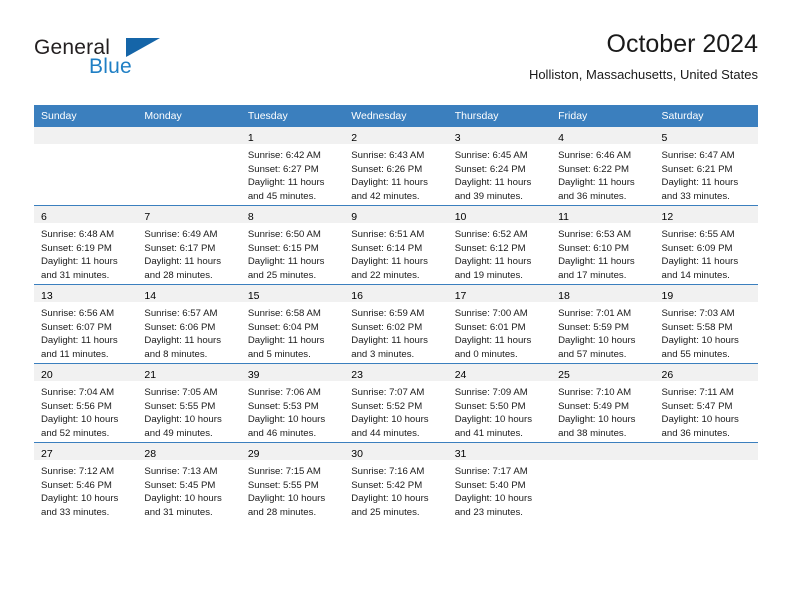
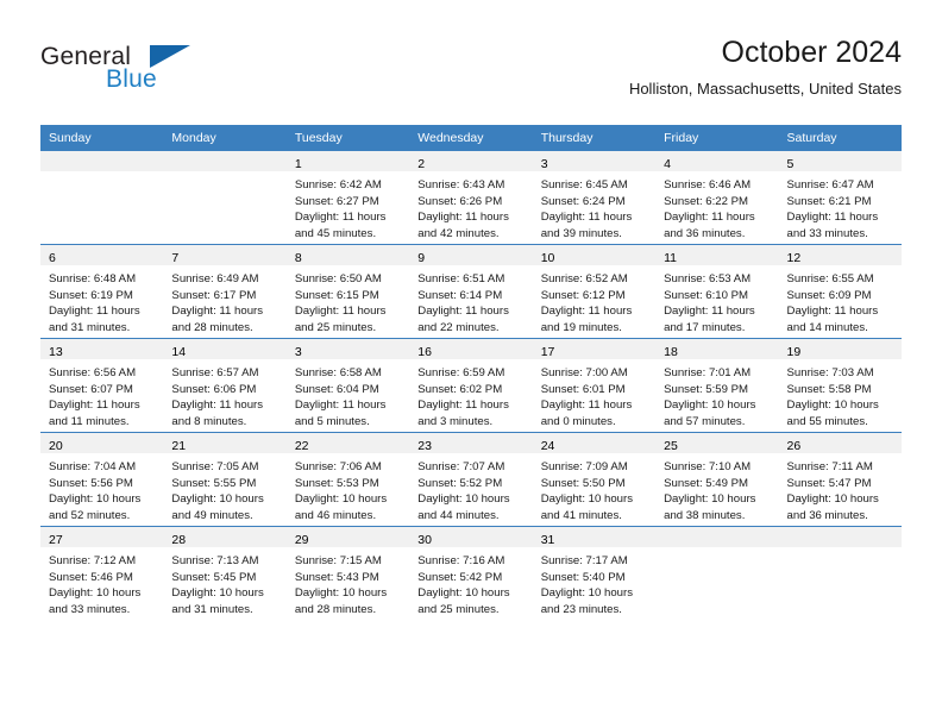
  General
  Blue
  October 2024
  Holliston, Massachusetts, United States
  Sunday	Monday	Tuesday	Wednesday	Thursday	Friday	Saturday
  		1Sunrise: 6:42 AMSunset: 6:27 PMDaylight: 11 hoursand 45 minutes.	2Sunrise: 6:43 AMSunset: 6:26 PMDaylight: 11 hoursand 42 minutes.	3Sunrise: 6:45 AMSunset: 6:24 PMDaylight: 11 hoursand 39 minutes.	4Sunrise: 6:46 AMSunset: 6:22 PMDaylight: 11 hoursand 36 minutes.	5Sunrise: 6:47 AMSunset: 6:21 PMDaylight: 11 hoursand 33 minutes.
  6Sunrise: 6:48 AMSunset: 6:19 PMDaylight: 11 hoursand 31 minutes.	7Sunrise: 6:49 AMSunset: 6:17 PMDaylight: 11 hoursand 28 minutes.	8Sunrise: 6:50 AMSunset: 6:15 PMDaylight: 11 hoursand 25 minutes.	9Sunrise: 6:51 AMSunset: 6:14 PMDaylight: 11 hoursand 22 minutes.	10Sunrise: 6:52 AMSunset: 6:12 PMDaylight: 11 hoursand 19 minutes.	11Sunrise: 6:53 AMSunset: 6:10 PMDaylight: 11 hoursand 17 minutes.	12Sunrise: 6:55 AMSunset: 6:09 PMDaylight: 11 hoursand 14 minutes.
- 13Sunrise: 6:56 AMSunset: 6:07 PMDaylight: 11 hoursand 11 minutes.	14Sunrise: 6:57 AMSunset: 6:06 PMDaylight: 11 hoursand 8 minutes.	15Sunrise: 6:58 AMSunset: 6:04 PMDaylight: 11 hoursand 5 minutes.	16Sunrise: 6:59 AMSunset: 6:02 PMDaylight: 11 hoursand 3 minutes.	17Sunrise: 7:00 AMSunset: 6:01 PMDaylight: 11 hoursand 0 minutes.	18Sunrise: 7:01 AMSunset: 5:59 PMDaylight: 10 hoursand 57 minutes.	19Sunrise: 7:03 AMSunset: 5:58 PMDaylight: 10 hoursand 55 minutes.
+ 13Sunrise: 6:56 AMSunset: 6:07 PMDaylight: 11 hoursand 11 minutes.	14Sunrise: 6:57 AMSunset: 6:06 PMDaylight: 11 hoursand 8 minutes.	3Sunrise: 6:58 AMSunset: 6:04 PMDaylight: 11 hoursand 5 minutes.	16Sunrise: 6:59 AMSunset: 6:02 PMDaylight: 11 hoursand 3 minutes.	17Sunrise: 7:00 AMSunset: 6:01 PMDaylight: 11 hoursand 0 minutes.	18Sunrise: 7:01 AMSunset: 5:59 PMDaylight: 10 hoursand 57 minutes.	19Sunrise: 7:03 AMSunset: 5:58 PMDaylight: 10 hoursand 55 minutes.
- 20Sunrise: 7:04 AMSunset: 5:56 PMDaylight: 10 hoursand 52 minutes.	21Sunrise: 7:05 AMSunset: 5:55 PMDaylight: 10 hoursand 49 minutes.	39Sunrise: 7:06 AMSunset: 5:53 PMDaylight: 10 hoursand 46 minutes.	23Sunrise: 7:07 AMSunset: 5:52 PMDaylight: 10 hoursand 44 minutes.	24Sunrise: 7:09 AMSunset: 5:50 PMDaylight: 10 hoursand 41 minutes.	25Sunrise: 7:10 AMSunset: 5:49 PMDaylight: 10 hoursand 38 minutes.	26Sunrise: 7:11 AMSunset: 5:47 PMDaylight: 10 hoursand 36 minutes.
+ 20Sunrise: 7:04 AMSunset: 5:56 PMDaylight: 10 hoursand 52 minutes.	21Sunrise: 7:05 AMSunset: 5:55 PMDaylight: 10 hoursand 49 minutes.	22Sunrise: 7:06 AMSunset: 5:53 PMDaylight: 10 hoursand 46 minutes.	23Sunrise: 7:07 AMSunset: 5:52 PMDaylight: 10 hoursand 44 minutes.	24Sunrise: 7:09 AMSunset: 5:50 PMDaylight: 10 hoursand 41 minutes.	25Sunrise: 7:10 AMSunset: 5:49 PMDaylight: 10 hoursand 38 minutes.	26Sunrise: 7:11 AMSunset: 5:47 PMDaylight: 10 hoursand 36 minutes.
- 27Sunrise: 7:12 AMSunset: 5:46 PMDaylight: 10 hoursand 33 minutes.	28Sunrise: 7:13 AMSunset: 5:45 PMDaylight: 10 hoursand 31 minutes.	29Sunrise: 7:15 AMSunset: 5:55 PMDaylight: 10 hoursand 28 minutes.	30Sunrise: 7:16 AMSunset: 5:42 PMDaylight: 10 hoursand 25 minutes.	31Sunrise: 7:17 AMSunset: 5:40 PMDaylight: 10 hoursand 23 minutes.
+ 27Sunrise: 7:12 AMSunset: 5:46 PMDaylight: 10 hoursand 33 minutes.	28Sunrise: 7:13 AMSunset: 5:45 PMDaylight: 10 hoursand 31 minutes.	29Sunrise: 7:15 AMSunset: 5:43 PMDaylight: 10 hoursand 28 minutes.	30Sunrise: 7:16 AMSunset: 5:42 PMDaylight: 10 hoursand 25 minutes.	31Sunrise: 7:17 AMSunset: 5:40 PMDaylight: 10 hoursand 23 minutes.
